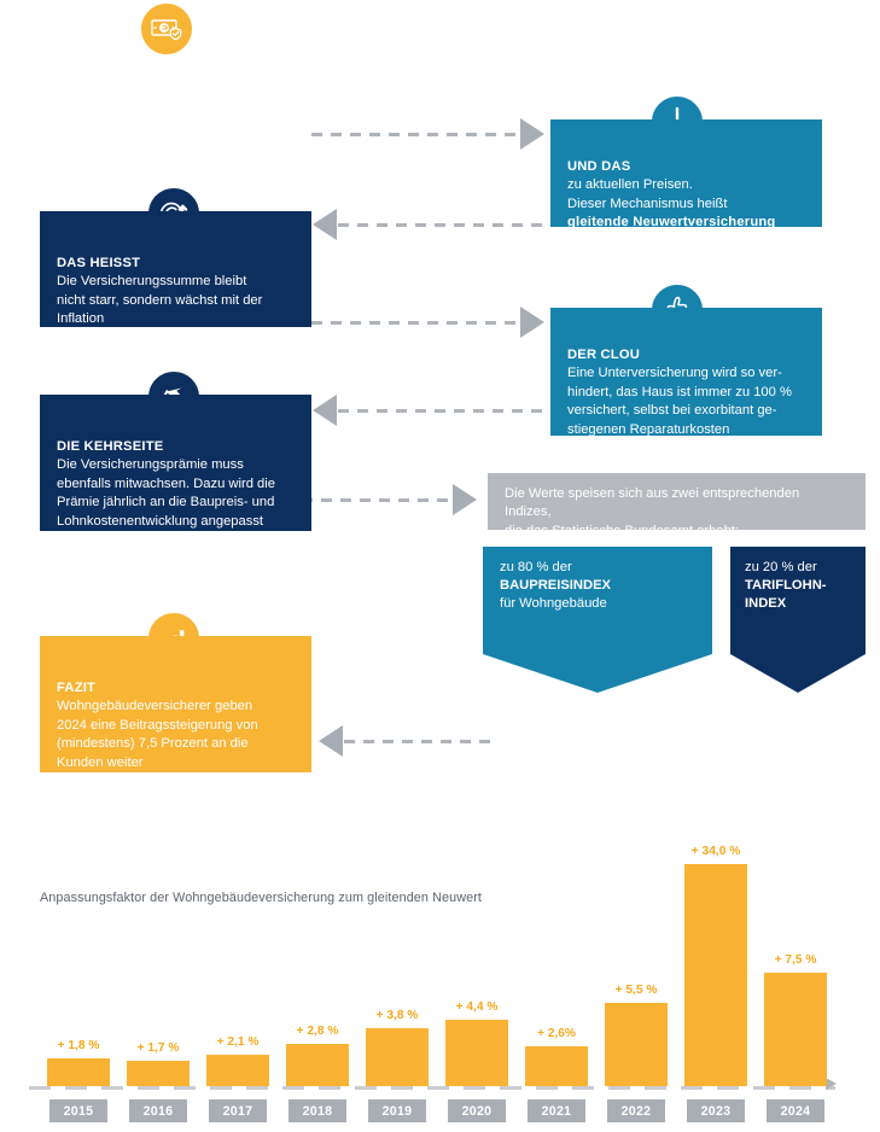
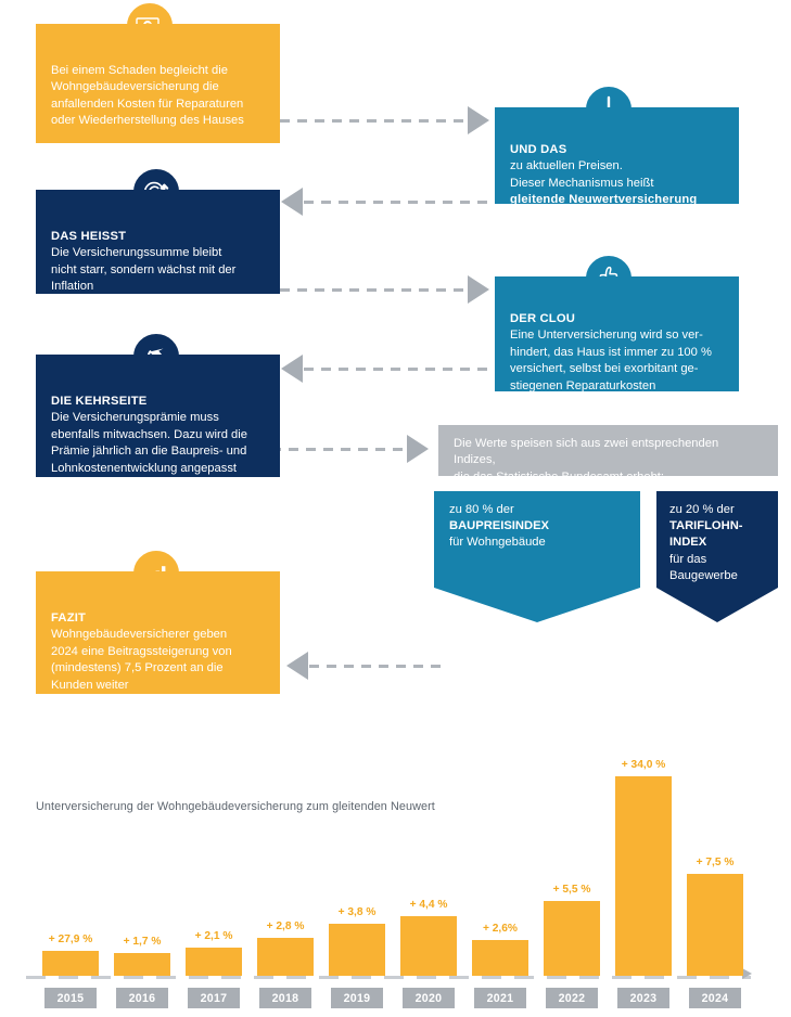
+ Bei einem Schaden begleicht die
+ Wohngebäudeversicherung die
+ anfallenden Kosten für Reparaturen
+ oder Wiederherstellung des Hauses
  UND DAS
  zu aktuellen Preisen.
  Dieser Mechanismus heißt
  gleitende Neuwertversicherung
  DAS HEISST
  Die Versicherungssumme bleibt
  nicht starr, sondern wächst mit der
  Inflation
  DER CLOU
  Eine Unterversicherung wird so ver-
  hindert, das Haus ist immer zu 100 %
  versichert, selbst bei exorbitant ge-
  stiegenen Reparaturkosten
  DIE KEHRSEITE
  Die Versicherungsprämie muss
  ebenfalls mitwachsen. Dazu wird die
  Prämie jährlich an die Baupreis- und
  Lohnkostenentwicklung angepasst
  Die Werte speisen sich aus zwei entsprechenden Indizes,
  die das Statistische Bundesamt erhebt:
  zu 80 % der
  BAUPREISINDEX
  für Wohngebäude
  zu 20 % der
  TARIFLOHN-
  INDEX
+ für das
+ Baugewerbe
  FAZIT
  Wohngebäudeversicherer geben
  2024 eine Beitragssteigerung von
  (mindestens) 7,5 Prozent an die
  Kunden weiter
- Anpassungsfaktor der Wohngebäudeversicherung zum gleitenden Neuwert
+ Unterversicherung der Wohngebäudeversicherung zum gleitenden Neuwert
- + 1,8 %
+ + 27,9 %
  2015
  + 1,7 %
  2016
  + 2,1 %
  2017
  + 2,8 %
  2018
  + 3,8 %
  2019
  + 4,4 %
  2020
  + 2,6%
  2021
  + 5,5 %
  2022
  + 34,0 %
  2023
  + 7,5 %
  2024
